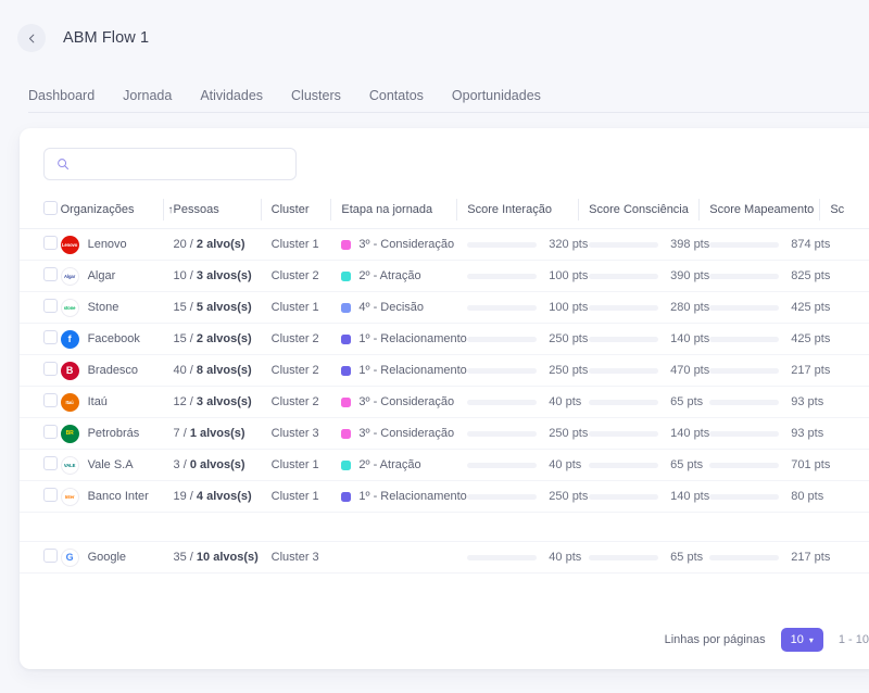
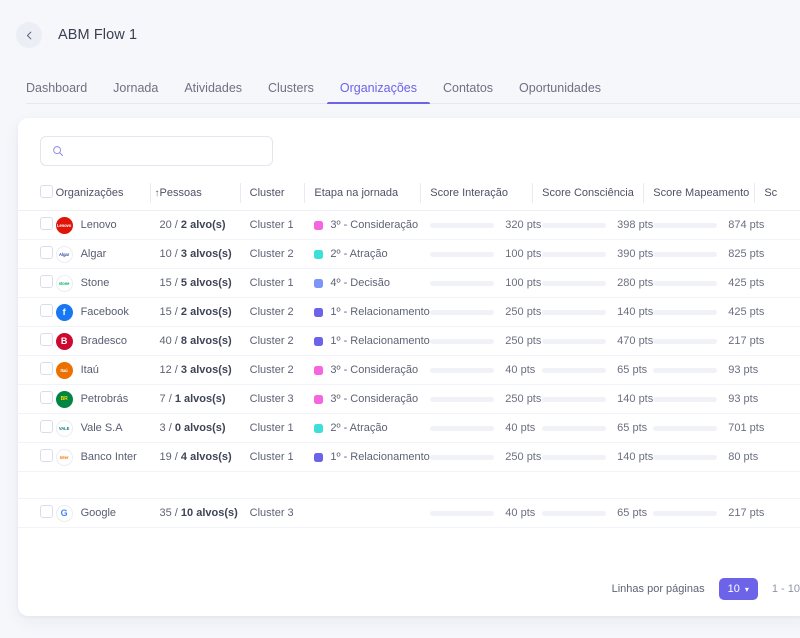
  ABM Flow 1
  Dashboard
  Jornada
  Atividades
  Clusters
+ Organizações
  Contatos
  Oportunidades
  	Organizações ↑	Pessoas	Cluster	Etapa na jornada	Score Interação	Score Consciência	Score Mapeamento	Sc
  	Lenovo	20 / 2 alvo(s)	Cluster 1	3º - Consideração	320 pts	398 pts	874 pts
  	Algar	10 / 3 alvos(s)	Cluster 2	2º - Atração	100 pts	390 pts	825 pts
  	Stone	15 / 5 alvos(s)	Cluster 1	4º - Decisão	100 pts	280 pts	425 pts
  	f Facebook	15 / 2 alvos(s)	Cluster 2	1º - Relacionamento	250 pts	140 pts	425 pts
  	B Bradesco	40 / 8 alvos(s)	Cluster 2	1º - Relacionamento	250 pts	470 pts	217 pts
  	Itaú	12 / 3 alvos(s)	Cluster 2	3º - Consideração	40 pts	65 pts	93 pts
  	Petrobrás	7 / 1 alvos(s)	Cluster 3	3º - Consideração	250 pts	140 pts	93 pts
  	Vale S.A	3 / 0 alvos(s)	Cluster 1	2º - Atração	40 pts	65 pts	701 pts
  	Banco Inter	19 / 4 alvos(s)	Cluster 1	1º - Relacionamento	250 pts	140 pts	80 pts
  	G Google	35 / 10 alvos(s)	Cluster 3		40 pts	65 pts	217 pts
  Linhas por páginas
  10
  ▾
  1 - 10
